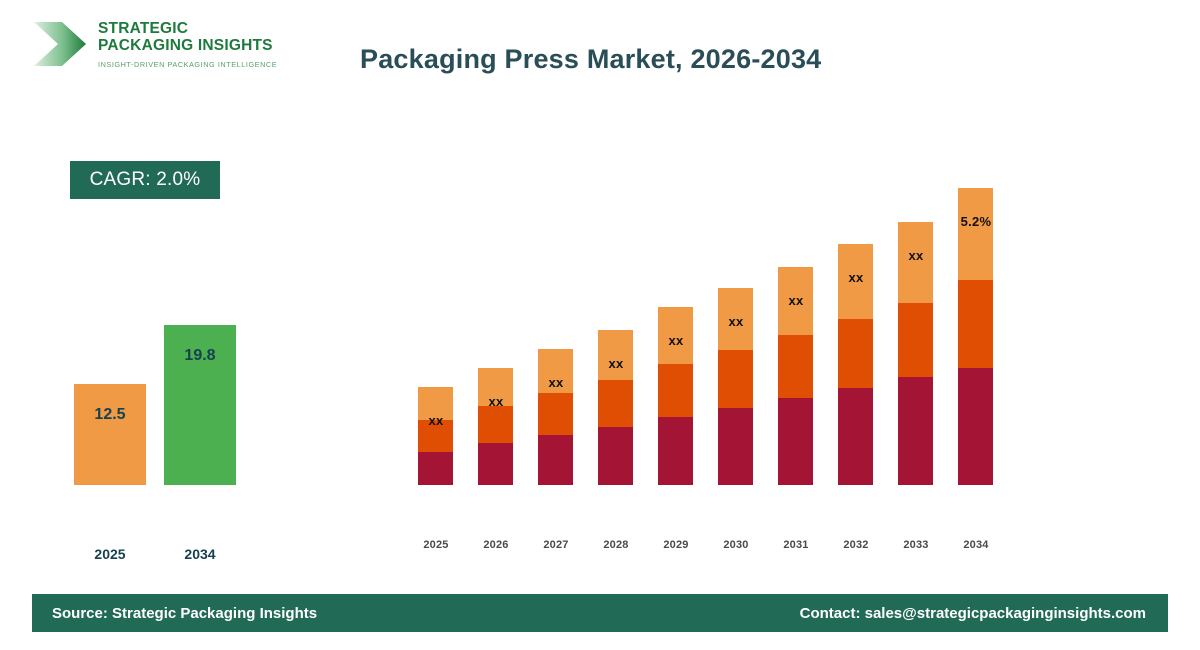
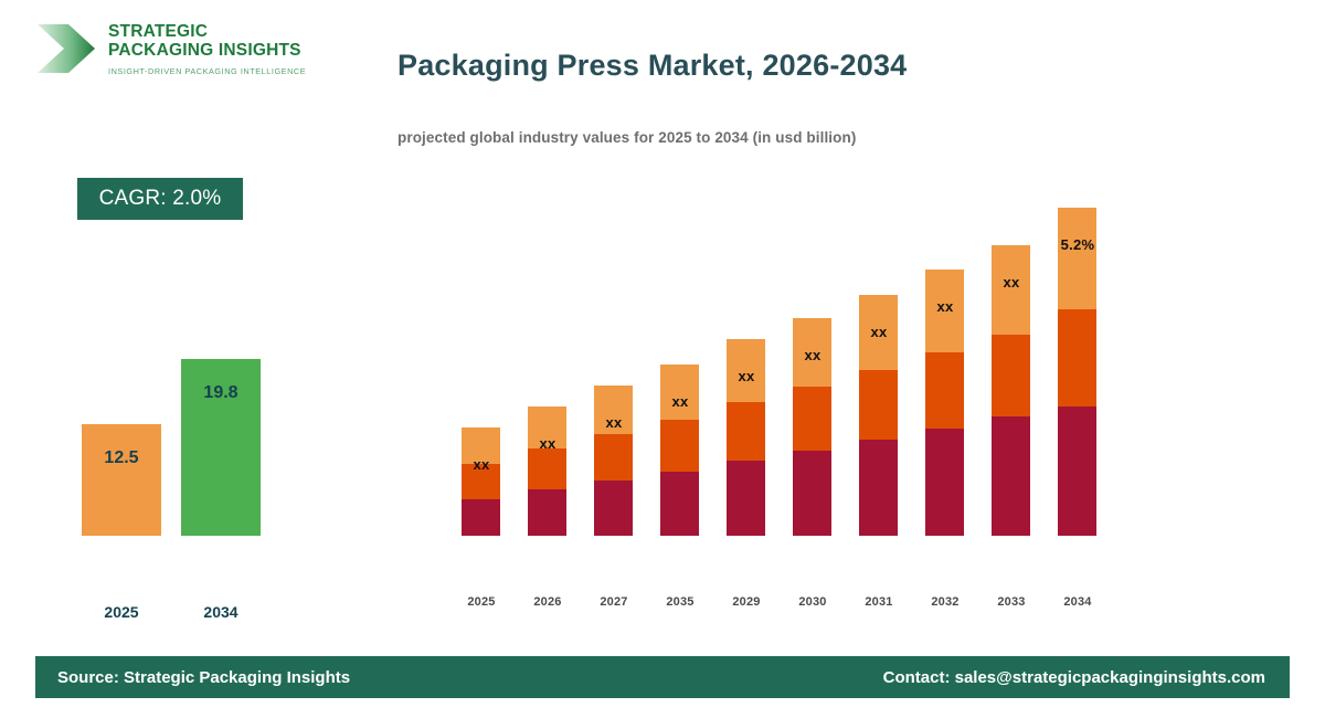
  STRATEGIC
  PACKAGING INSIGHTS
  INSIGHT-DRIVEN PACKAGING INTELLIGENCE
  Packaging Press Market, 2026-2034
+ projected global industry values for 2025 to 2034 (in usd billion)
  CAGR: 2.0%
  12.5
  2025
  19.8
  2034
  xx
  2025
  xx
  2026
  xx
  2027
  xx
- 2028
+ 2035
  xx
  2029
  xx
  2030
  xx
  2031
  xx
  2032
  xx
  2033
  5.2%
  2034
  Source: Strategic Packaging Insights
  Contact: sales@strategicpackaginginsights.com
